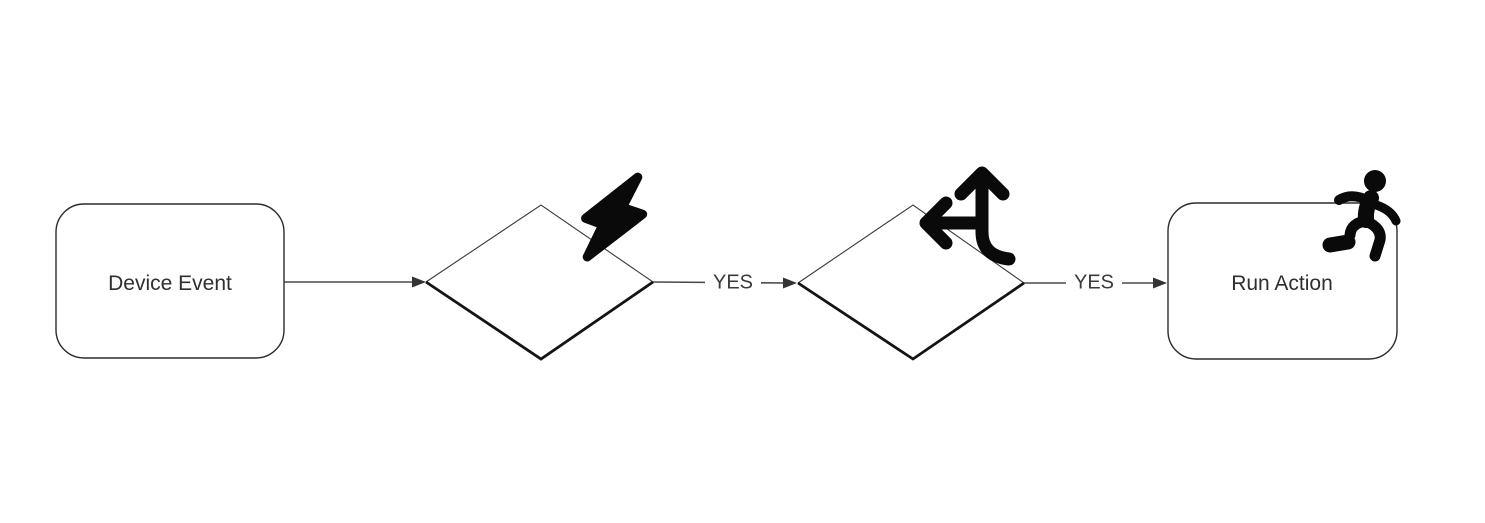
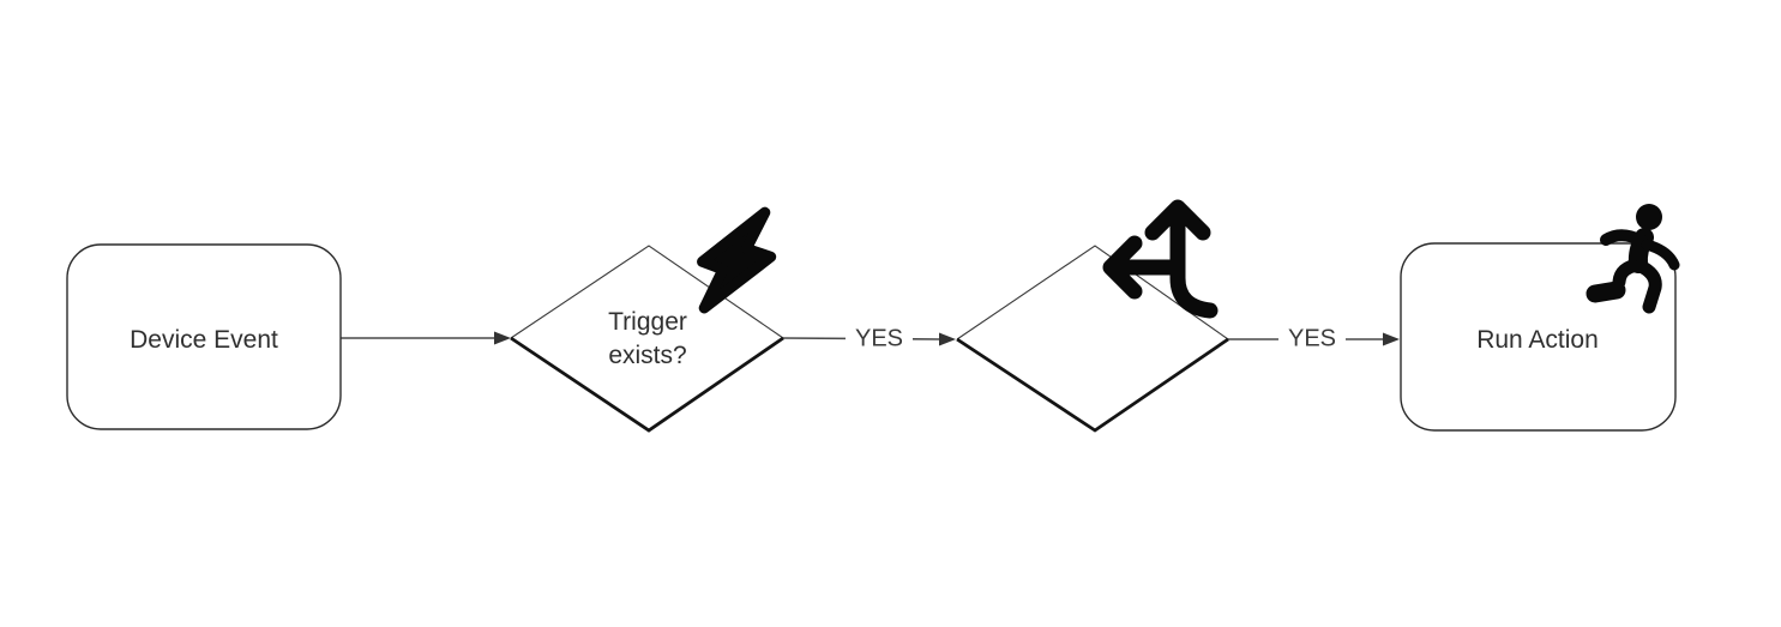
  Device Event
+ Trigger
+ exists?
  Run Action
  YES
  YES
